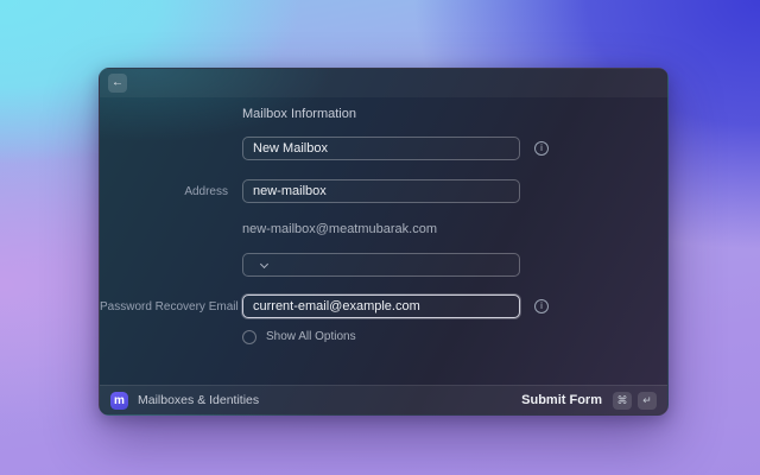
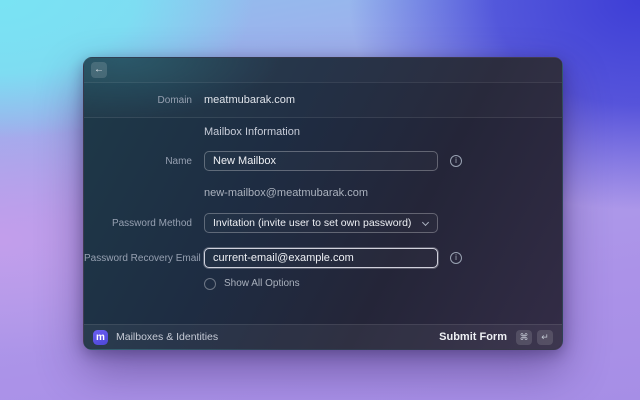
  ←
+ Domain
+ meatmubarak.com
  Mailbox Information
+ Name
  New Mailbox
  i
- Address
- new-mailbox
  new-mailbox@meatmubarak.com
+ Password Method
+ Invitation (invite user to set own password)
  Password Recovery Email
  current-email@example.com
  i
  Show All Options
  m
  Mailboxes & Identities
  Submit Form
  ⌘
  ↵
